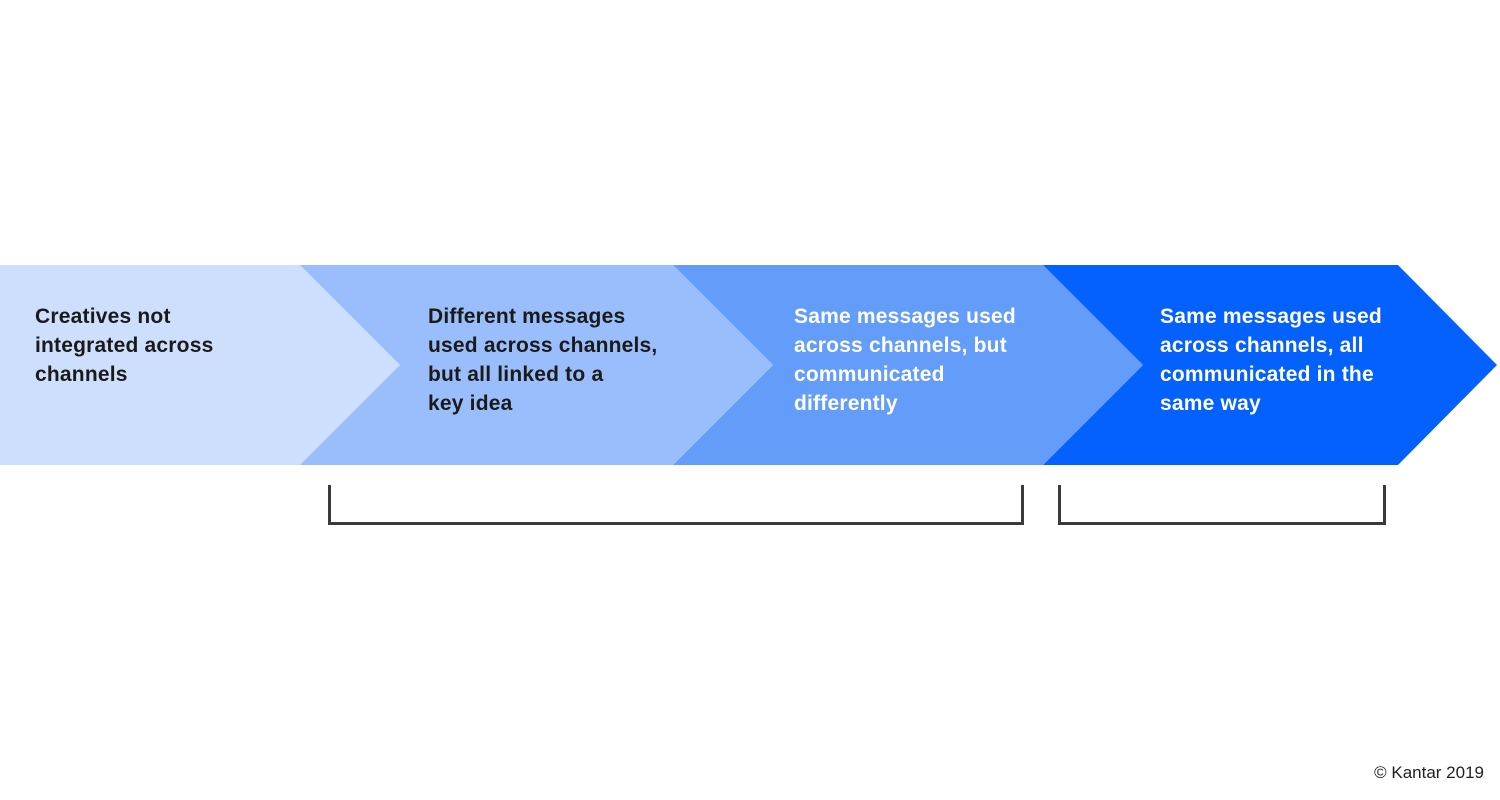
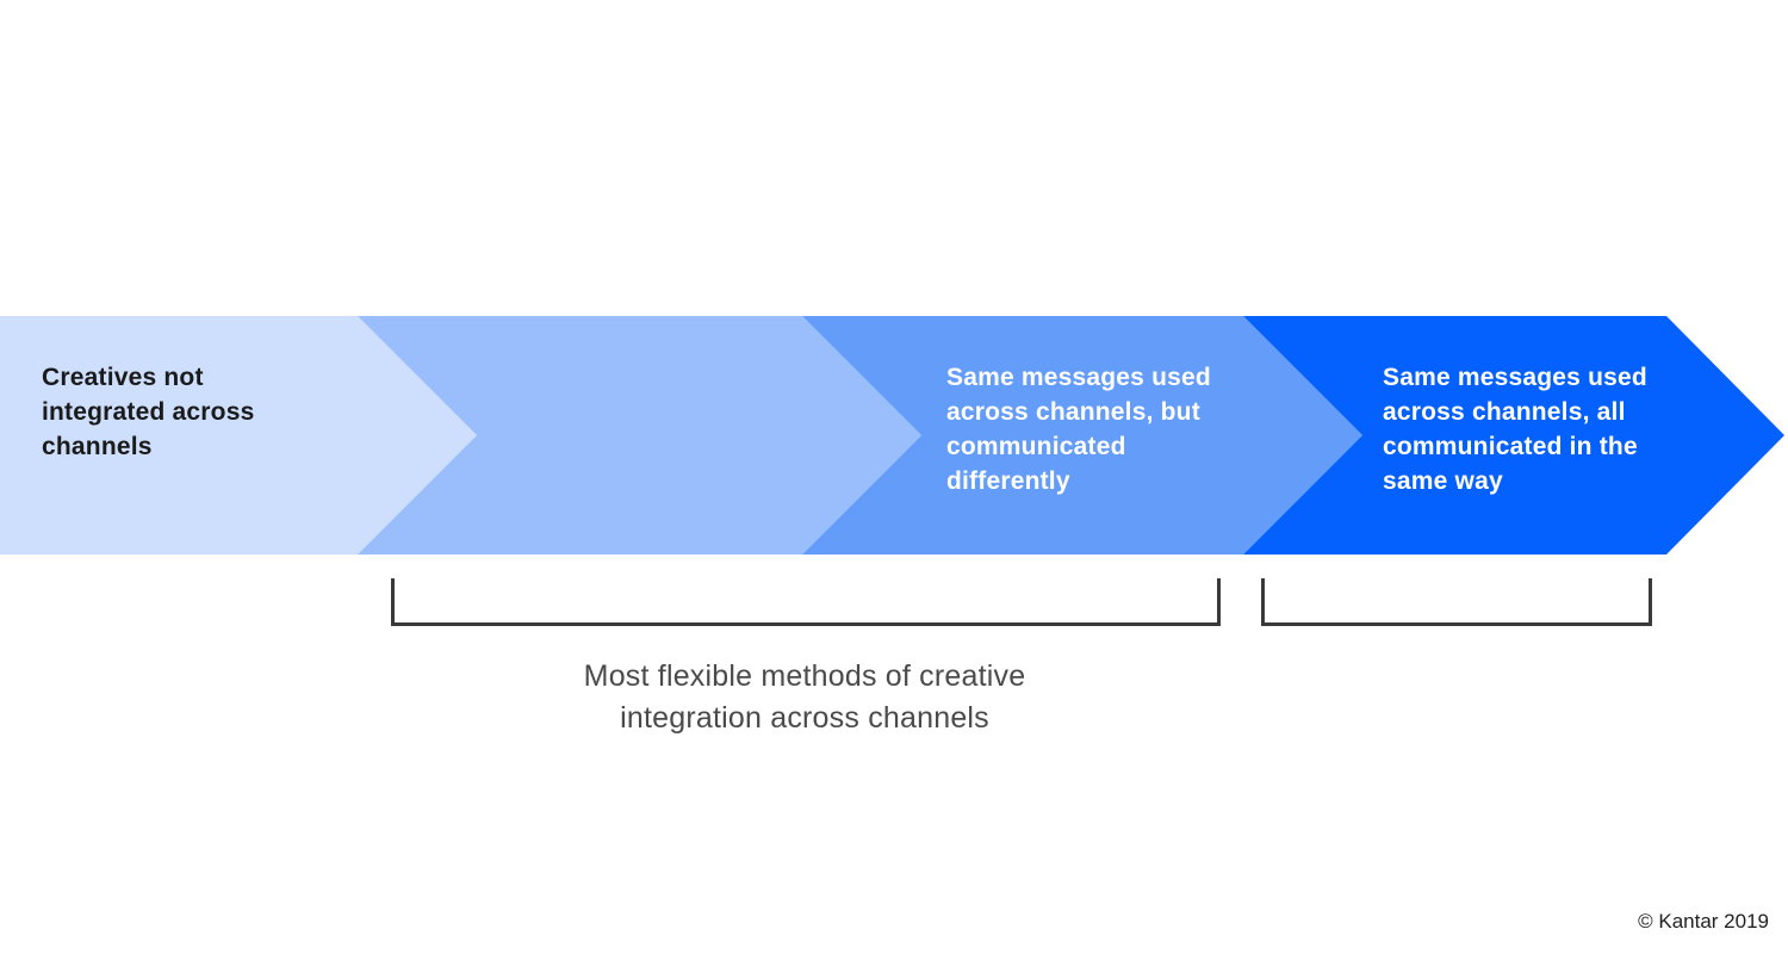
  Creatives not
  integrated across
  channels
- Different messages
- used across channels,
- but all linked to a
- key idea
  Same messages used
  across channels, but
  communicated
  differently
  Same messages used
  across channels, all
  communicated in the
  same way
+ Most flexible methods of creative
+ integration across channels
  © Kantar 2019
